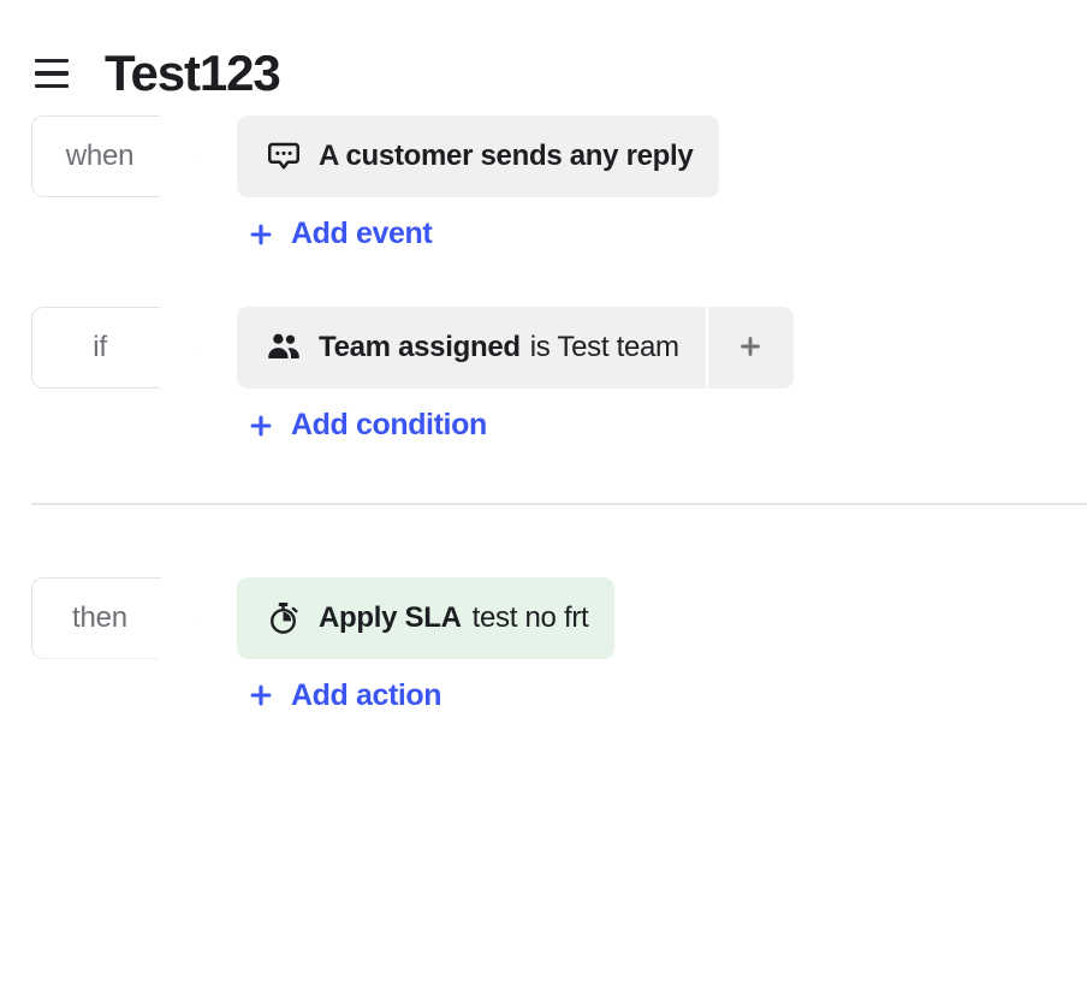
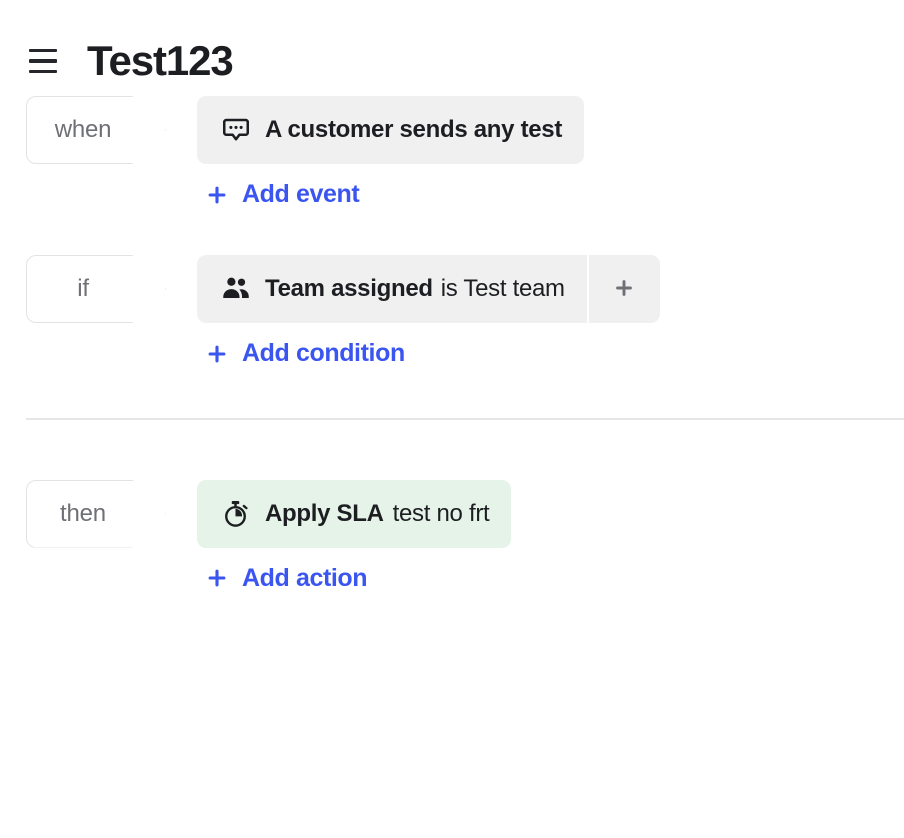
  Test123
  when
- A customer sends any reply
+ A customer sends any test
  Add event
  if
  Team assigned
  is Test team
  Add condition
  then
  Apply SLA
  test no frt
  Add action
